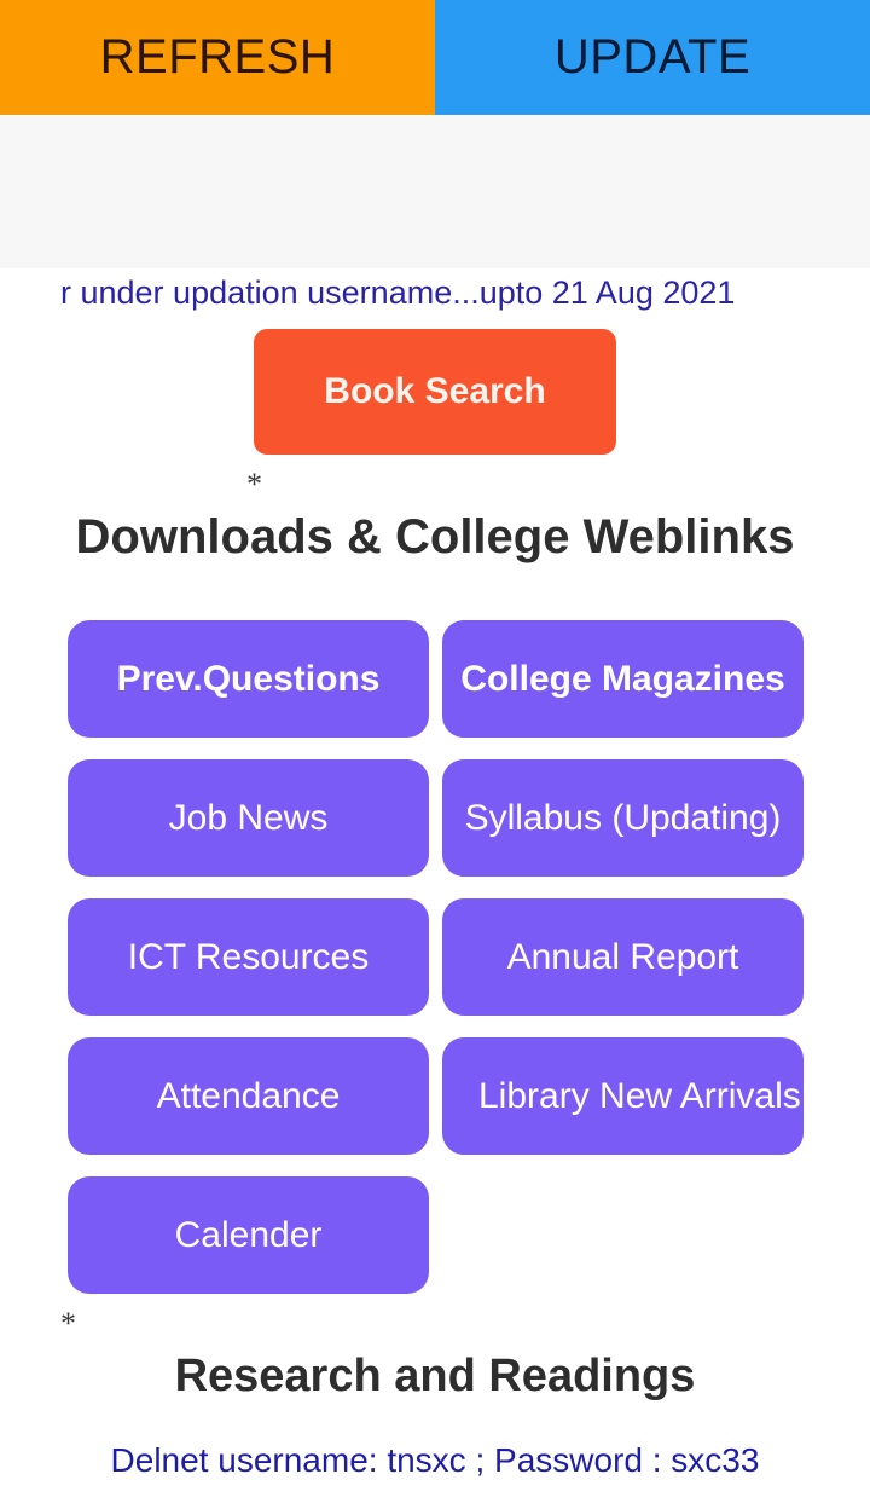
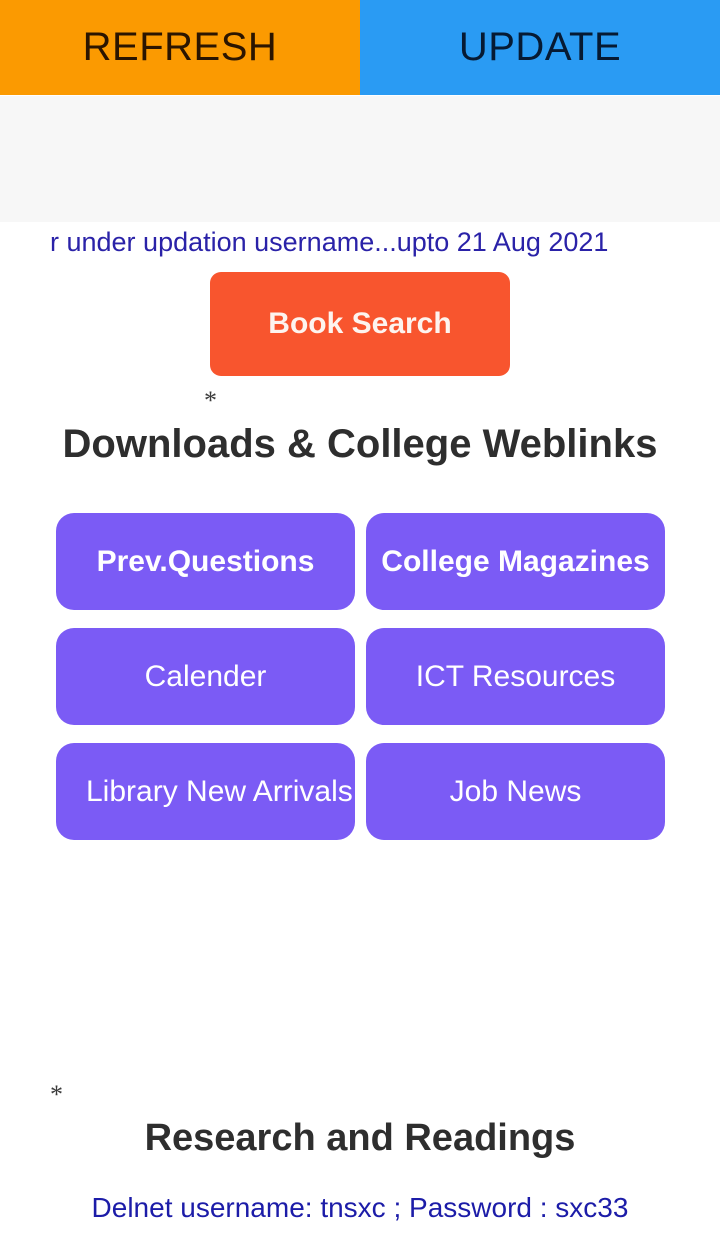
  REFRESH
  UPDATE
  r under updation username...upto 21 Aug 2021
  Book Search
  *
  Downloads & College Weblinks
  Prev.Questions
  College Magazines
- Job News
+ Calender
- Syllabus (Updating)
  ICT Resources
- Annual Report
- Attendance
  Library New Arrivals
- Calender
+ Job News
  *
  Research and Readings
  Delnet username: tnsxc ; Password : sxc33
